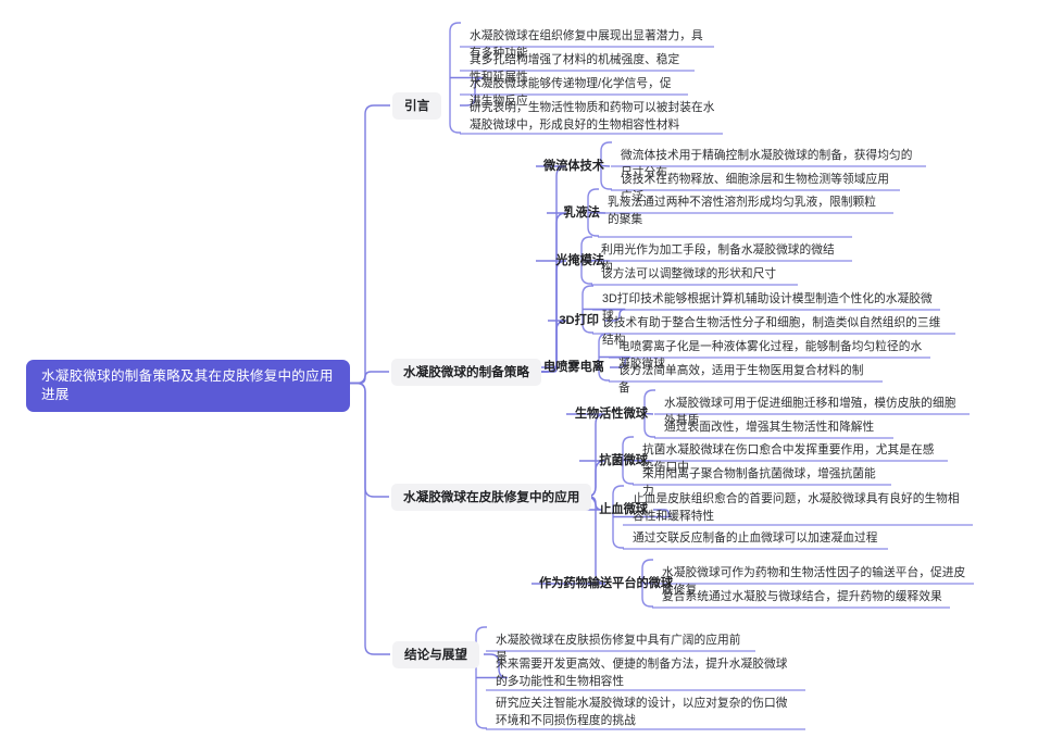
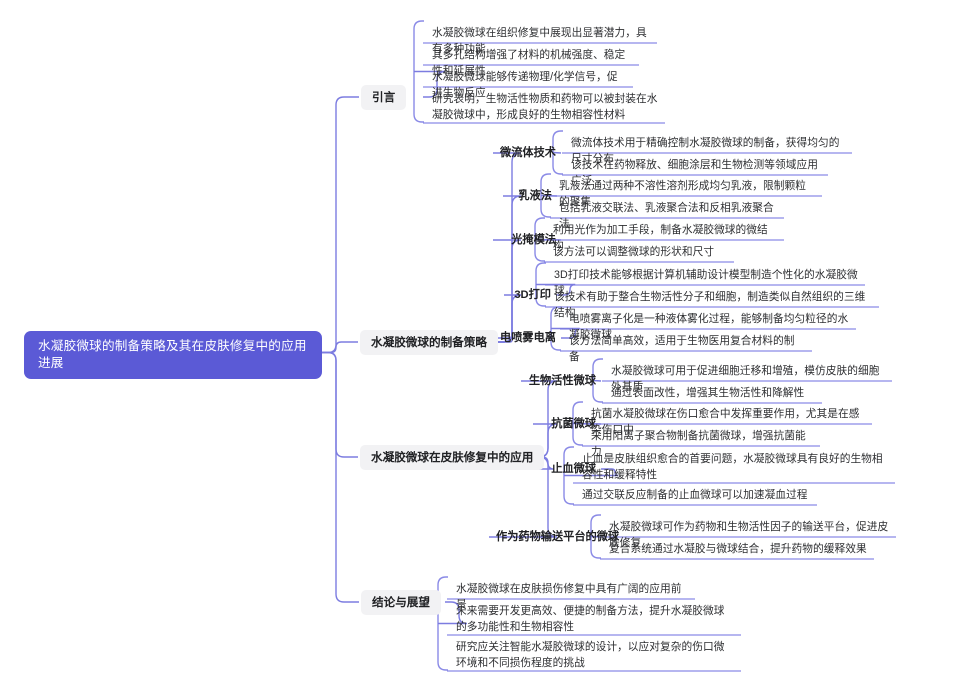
  水凝胶微球的制备策略及其在皮肤修复中的应用进展
  引言
  水凝胶微球在组织修复中展现出显著潜力，具有多种功能
  其多孔结构增强了材料的机械强度、稳定性和延展性
  水凝胶微球能够传递物理/化学信号，促进生物反应
  研究表明，生物活性物质和药物可以被封装在水凝胶微球中，形成良好的生物相容性材料
  水凝胶微球的制备策略
  微流体技术
  微流体技术用于精确控制水凝胶微球的制备，获得均匀的尺寸分布
  该技术在药物释放、细胞涂层和生物检测等领域应用广泛
  乳液法
  乳液法通过两种不溶性溶剂形成均匀乳液，限制颗粒的聚集
+ 包括乳液交联法、乳液聚合法和反相乳液聚合法
  光掩模法
  利用光作为加工手段，制备水凝胶微球的微结构
  该方法可以调整微球的形状和尺寸
  3D打印
  3D打印技术能够根据计算机辅助设计模型制造个性化的水凝胶微球
  该技术有助于整合生物活性分子和细胞，制造类似自然组织的三维结构
  电喷雾电离
  电喷雾离子化是一种液体雾化过程，能够制备均匀粒径的水凝胶微球
  该方法简单高效，适用于生物医用复合材料的制备
  水凝胶微球在皮肤修复中的应用
  生物活性微球
  水凝胶微球可用于促进细胞迁移和增殖，模仿皮肤的细胞外基质
  通过表面改性，增强其生物活性和降解性
  抗菌微球
  抗菌水凝胶微球在伤口愈合中发挥重要作用，尤其是在感染伤口中
  采用阳离子聚合物制备抗菌微球，增强抗菌能力
  止血微球
  止血是皮肤组织愈合的首要问题，水凝胶微球具有良好的生物相容性和缓释特性
  通过交联反应制备的止血微球可以加速凝血过程
  作为药物输送平台的
  水凝胶微球可作为药物和生物活性因子的输送平台，促进皮肤修复
  复合系统通过水凝胶与微球结合，提升药物的缓释效果
  结论与展望
  水凝胶微球在皮肤损伤修复中具有广阔的应用前景
  未来需要开发更高效、便捷的制备方法，提升水凝胶微球的多功能性和生物相容性
  研究应关注智能水凝胶微球的设计，以应对复杂的伤口微环境和不同损伤程度的挑战
